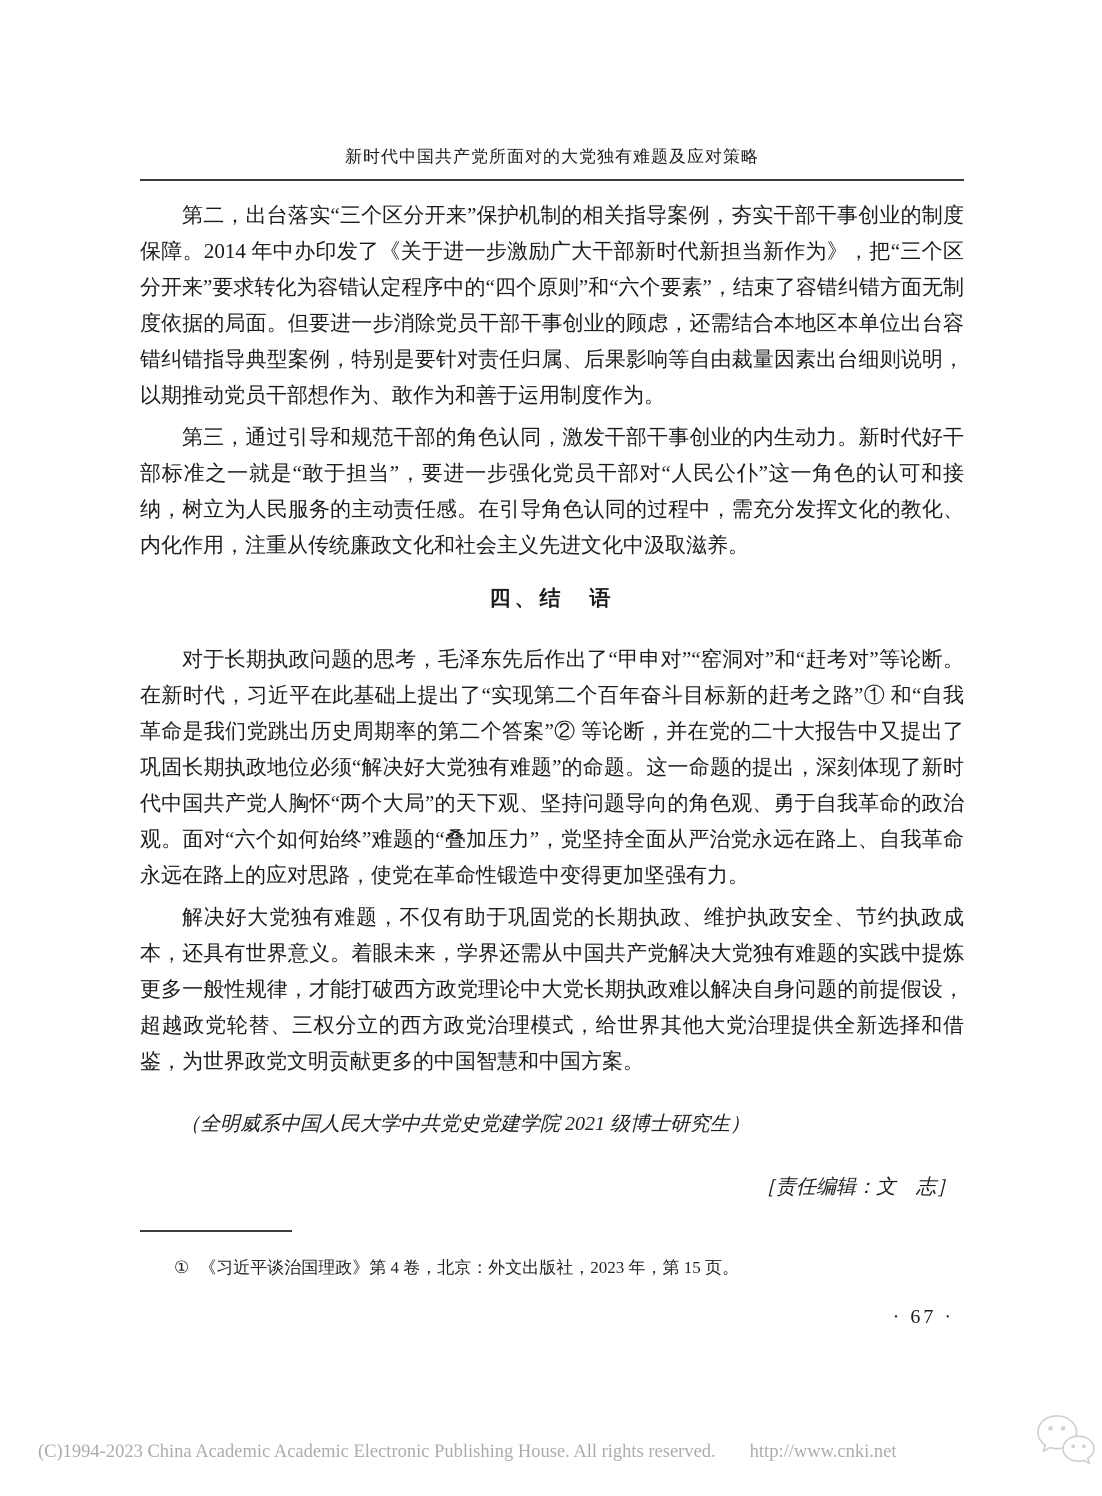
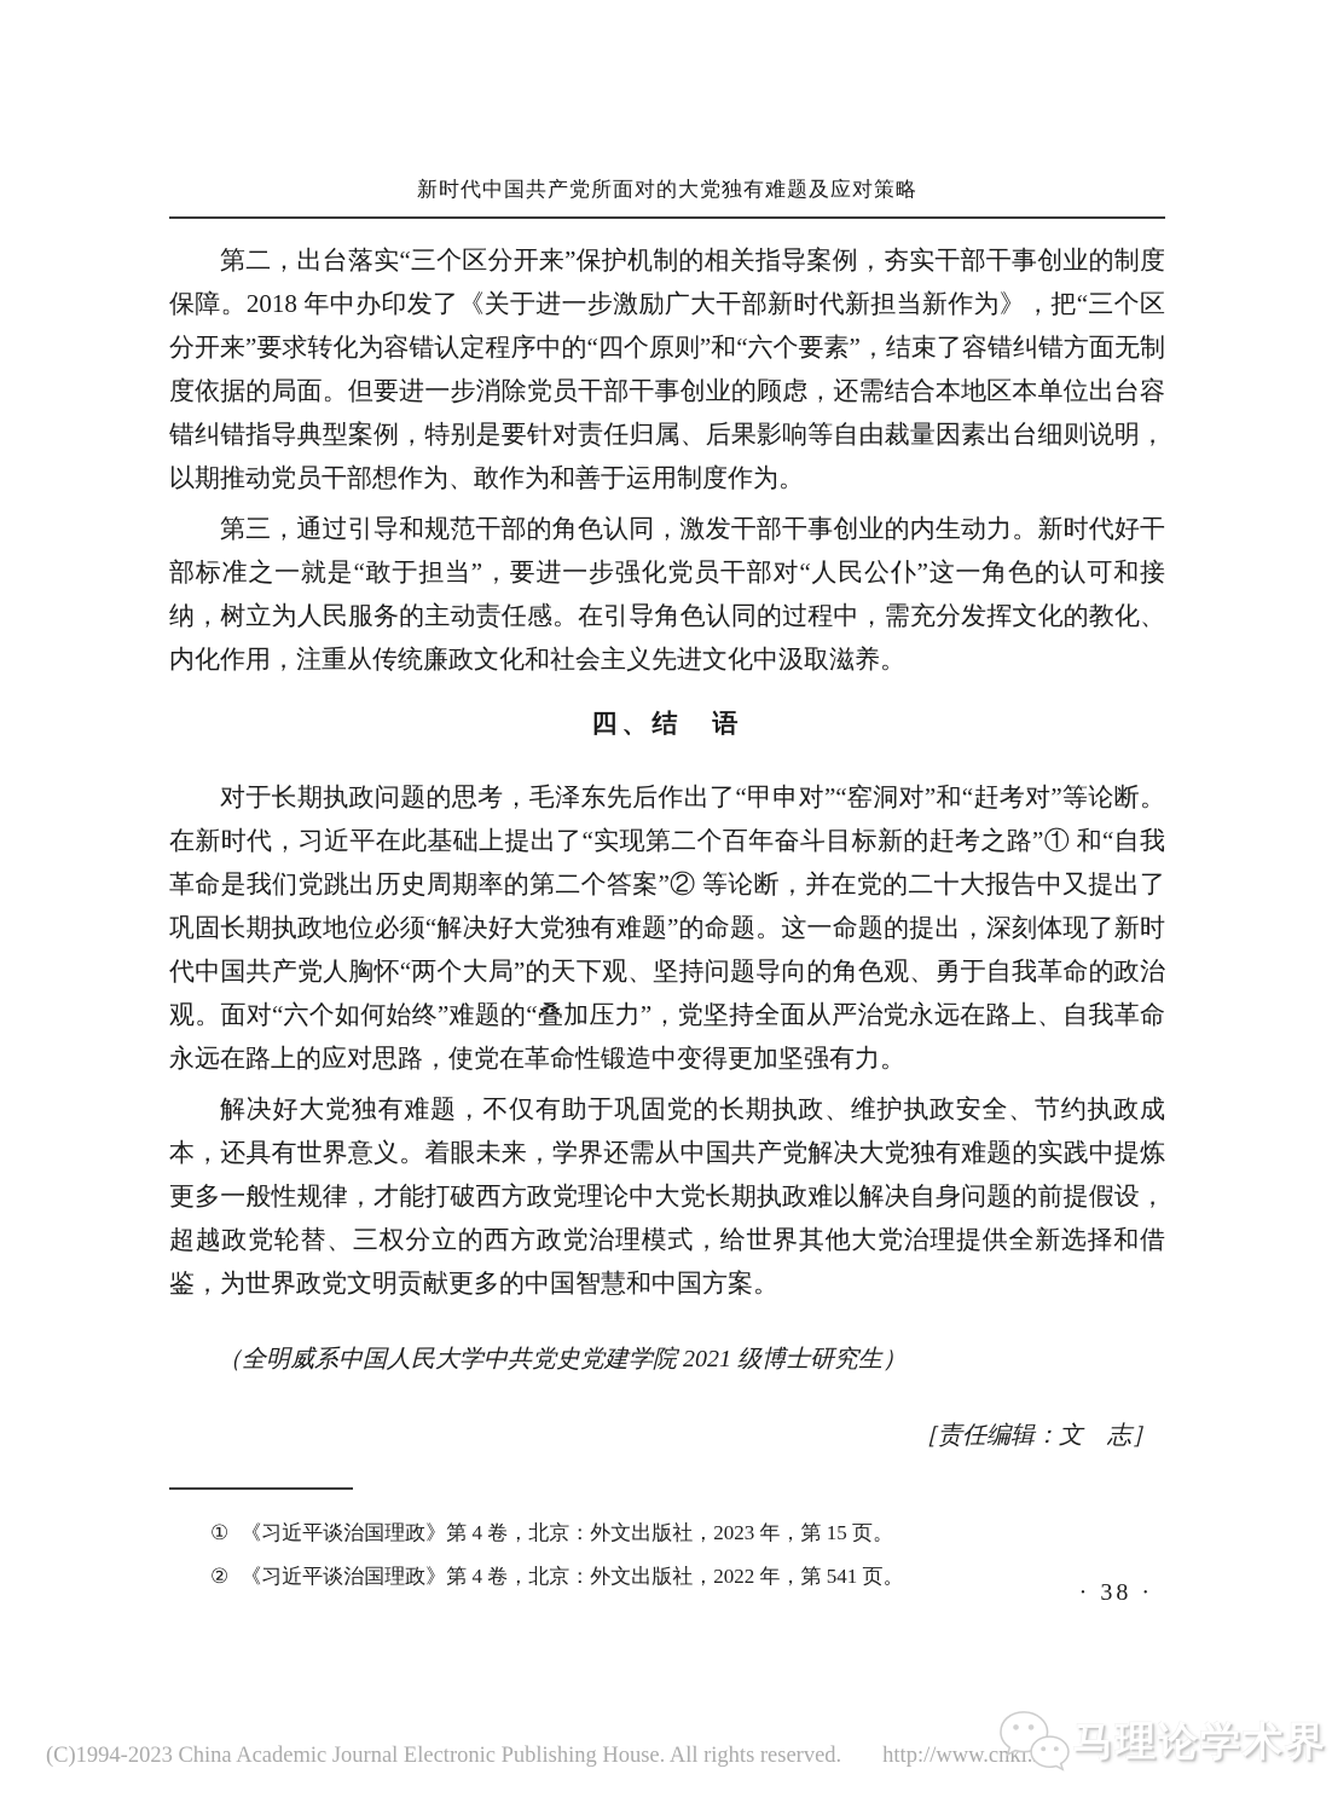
  新时代中国共产党所面对的大党独有难题及应对策略
- 第二，出台落实“三个区分开来”保护机制的相关指导案例，夯实干部干事创业的制度保障。2014 年中办印发了《关于进一步激励广大干部新时代新担当新作为》，把“三个区分开来”要求转化为容错认定程序中的“四个原则”和“六个要素”，结束了容错纠错方面无制度依据的局面。但要进一步消除党员干部干事创业的顾虑，还需结合本地区本单位出台容错纠错指导典型案例，特别是要针对责任归属、后果影响等自由裁量因素出台细则说明，以期推动党员干部想作为、敢作为和善于运用制度作为。
+ 第二，出台落实“三个区分开来”保护机制的相关指导案例，夯实干部干事创业的制度保障。2018 年中办印发了《关于进一步激励广大干部新时代新担当新作为》，把“三个区分开来”要求转化为容错认定程序中的“四个原则”和“六个要素”，结束了容错纠错方面无制度依据的局面。但要进一步消除党员干部干事创业的顾虑，还需结合本地区本单位出台容错纠错指导典型案例，特别是要针对责任归属、后果影响等自由裁量因素出台细则说明，以期推动党员干部想作为、敢作为和善于运用制度作为。
  第三，通过引导和规范干部的角色认同，激发干部干事创业的内生动力。新时代好干部标准之一就是“敢于担当”，要进一步强化党员干部对“人民公仆”这一角色的认可和接纳，树立为人民服务的主动责任感。在引导角色认同的过程中，需充分发挥文化的教化、内化作用，注重从传统廉政文化和社会主义先进文化中汲取滋养。
  四、结 语
  对于长期执政问题的思考，毛泽东先后作出了“甲申对”“窑洞对”和“赶考对”等论断。在新时代，习近平在此基础上提出了“实现第二个百年奋斗目标新的赶考之路”① 和“自我革命是我们党跳出历史周期率的第二个答案”② 等论断，并在党的二十大报告中又提出了巩固长期执政地位必须“解决好大党独有难题”的命题。这一命题的提出，深刻体现了新时代中国共产党人胸怀“两个大局”的天下观、坚持问题导向的角色观、勇于自我革命的政治观。面对“六个如何始终”难题的“叠加压力”，党坚持全面从严治党永远在路上、自我革命永远在路上的应对思路，使党在革命性锻造中变得更加坚强有力。
  解决好大党独有难题，不仅有助于巩固党的长期执政、维护执政安全、节约执政成本，还具有世界意义。着眼未来，学界还需从中国共产党解决大党独有难题的实践中提炼更多一般性规律，才能打破西方政党理论中大党长期执政难以解决自身问题的前提假设，超越政党轮替、三权分立的西方政党治理模式，给世界其他大党治理提供全新选择和借鉴，为世界政党文明贡献更多的中国智慧和中国方案。
  （全明威系中国人民大学中共党史党建学院 2021 级博士研究生）
  ［责任编辑：文 志］
  ① 《习近平谈治国理政》第 4 卷，北京：外文出版社，2023 年，第 15 页。
+ ② 《习近平谈治国理政》第 4 卷，北京：外文出版社，2022 年，第 541 页。
- · 67 ·
+ · 38 ·
- (C)1994-2023 China Academic Academic Electronic Publishing House. All rights reserved. http://www.cnki.net
+ (C)1994-2023 China Academic Journal Electronic Publishing House. All rights reserved. http://www.cnki.
+ 马理论学术界
